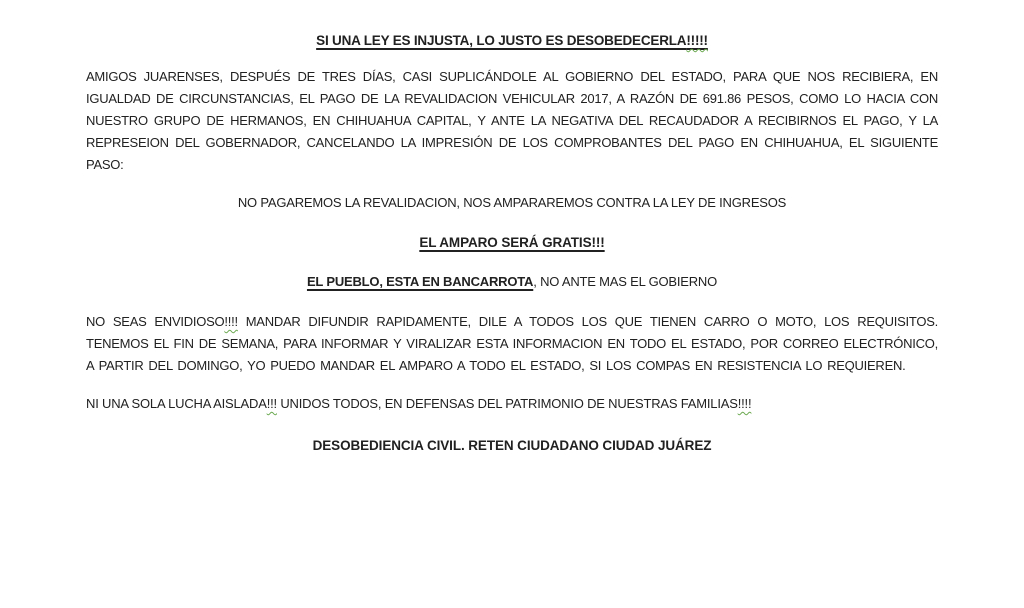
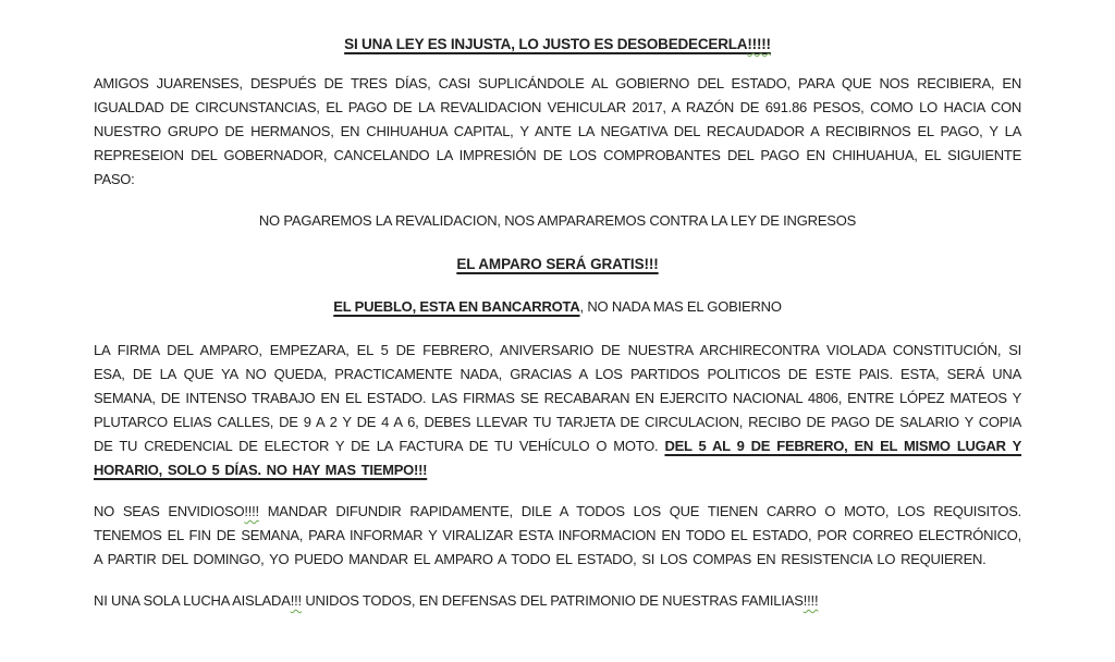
  SI UNA LEY ES INJUSTA, LO JUSTO ES DESOBEDECERLA!!!!!
  AMIGOS JUARENSES, DESPUÉS DE TRES DÍAS, CASI SUPLICÁNDOLE AL GOBIERNO DEL ESTADO, PARA QUE NOS RECIBIERA, EN IGUALDAD DE CIRCUNSTANCIAS, EL PAGO DE LA REVALIDACION VEHICULAR 2017, A RAZÓN DE 691.86 PESOS, COMO LO HACIA CON NUESTRO GRUPO DE HERMANOS, EN CHIHUAHUA CAPITAL, Y ANTE LA NEGATIVA DEL RECAUDADOR A RECIBIRNOS EL PAGO, Y LA REPRESEION DEL GOBERNADOR, CANCELANDO LA IMPRESIÓN DE LOS COMPROBANTES DEL PAGO EN CHIHUAHUA, EL SIGUIENTE PASO:
  NO PAGAREMOS LA REVALIDACION, NOS AMPARAREMOS CONTRA LA LEY DE INGRESOS
  EL AMPARO SERÁ GRATIS!!!
- EL PUEBLO, ESTA EN BANCARROTA, NO ANTE MAS EL GOBIERNO
+ EL PUEBLO, ESTA EN BANCARROTA, NO NADA MAS EL GOBIERNO
+ LA FIRMA DEL AMPARO, EMPEZARA, EL 5 DE FEBRERO, ANIVERSARIO DE NUESTRA ARCHIRECONTRA VIOLADA CONSTITUCIÓN, SI ESA, DE LA QUE YA NO QUEDA, PRACTICAMENTE NADA, GRACIAS A LOS PARTIDOS POLITICOS DE ESTE PAIS. ESTA, SERÁ UNA SEMANA, DE INTENSO TRABAJO EN EL ESTADO. LAS FIRMAS SE RECABARAN EN EJERCITO NACIONAL 4806, ENTRE LÓPEZ MATEOS Y PLUTARCO ELIAS CALLES, DE 9 A 2 Y DE 4 A 6, DEBES LLEVAR TU TARJETA DE CIRCULACION, RECIBO DE PAGO DE SALARIO Y COPIA DE TU CREDENCIAL DE ELECTOR Y DE LA FACTURA DE TU VEHÍCULO O MOTO. DEL 5 AL 9 DE FEBRERO, EN EL MISMO LUGAR Y HORARIO, SOLO 5 DÍAS. NO HAY MAS TIEMPO!!!
  NO SEAS ENVIDIOSO!!!! MANDAR DIFUNDIR RAPIDAMENTE, DILE A TODOS LOS QUE TIENEN CARRO O MOTO, LOS REQUISITOS. TENEMOS EL FIN DE SEMANA, PARA INFORMAR Y VIRALIZAR ESTA INFORMACION EN TODO EL ESTADO, POR CORREO ELECTRÓNICO, A PARTIR DEL DOMINGO, YO PUEDO MANDAR EL AMPARO A TODO EL ESTADO, SI LOS COMPAS EN RESISTENCIA LO REQUIEREN.
  NI UNA SOLA LUCHA AISLADA!!! UNIDOS TODOS, EN DEFENSAS DEL PATRIMONIO DE NUESTRAS FAMILIAS!!!!
- DESOBEDIENCIA CIVIL. RETEN CIUDADANO CIUDAD JUÁREZ
